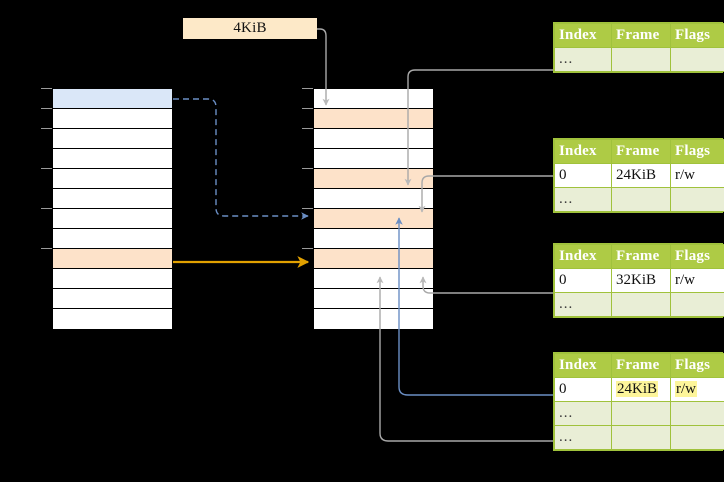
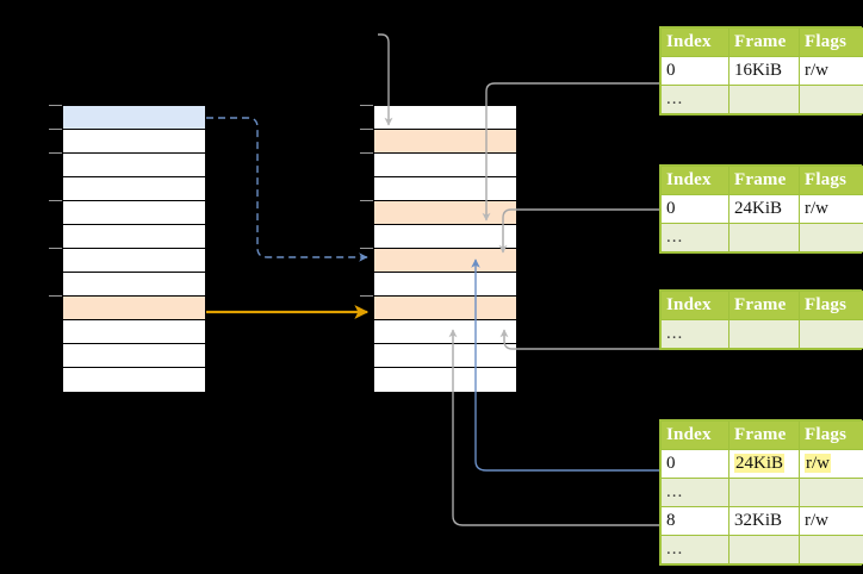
- 4KiB
  Index	Frame	Flags
+ 0	16KiB	r/w
  ...
  Index	Frame	Flags
  0	24KiB	r/w
  ...
  Index	Frame	Flags
- 0	32KiB	r/w
  ...
  Index	Frame	Flags
  0	24KiB	r/w
  ...
+ 8	32KiB	r/w
  ...
